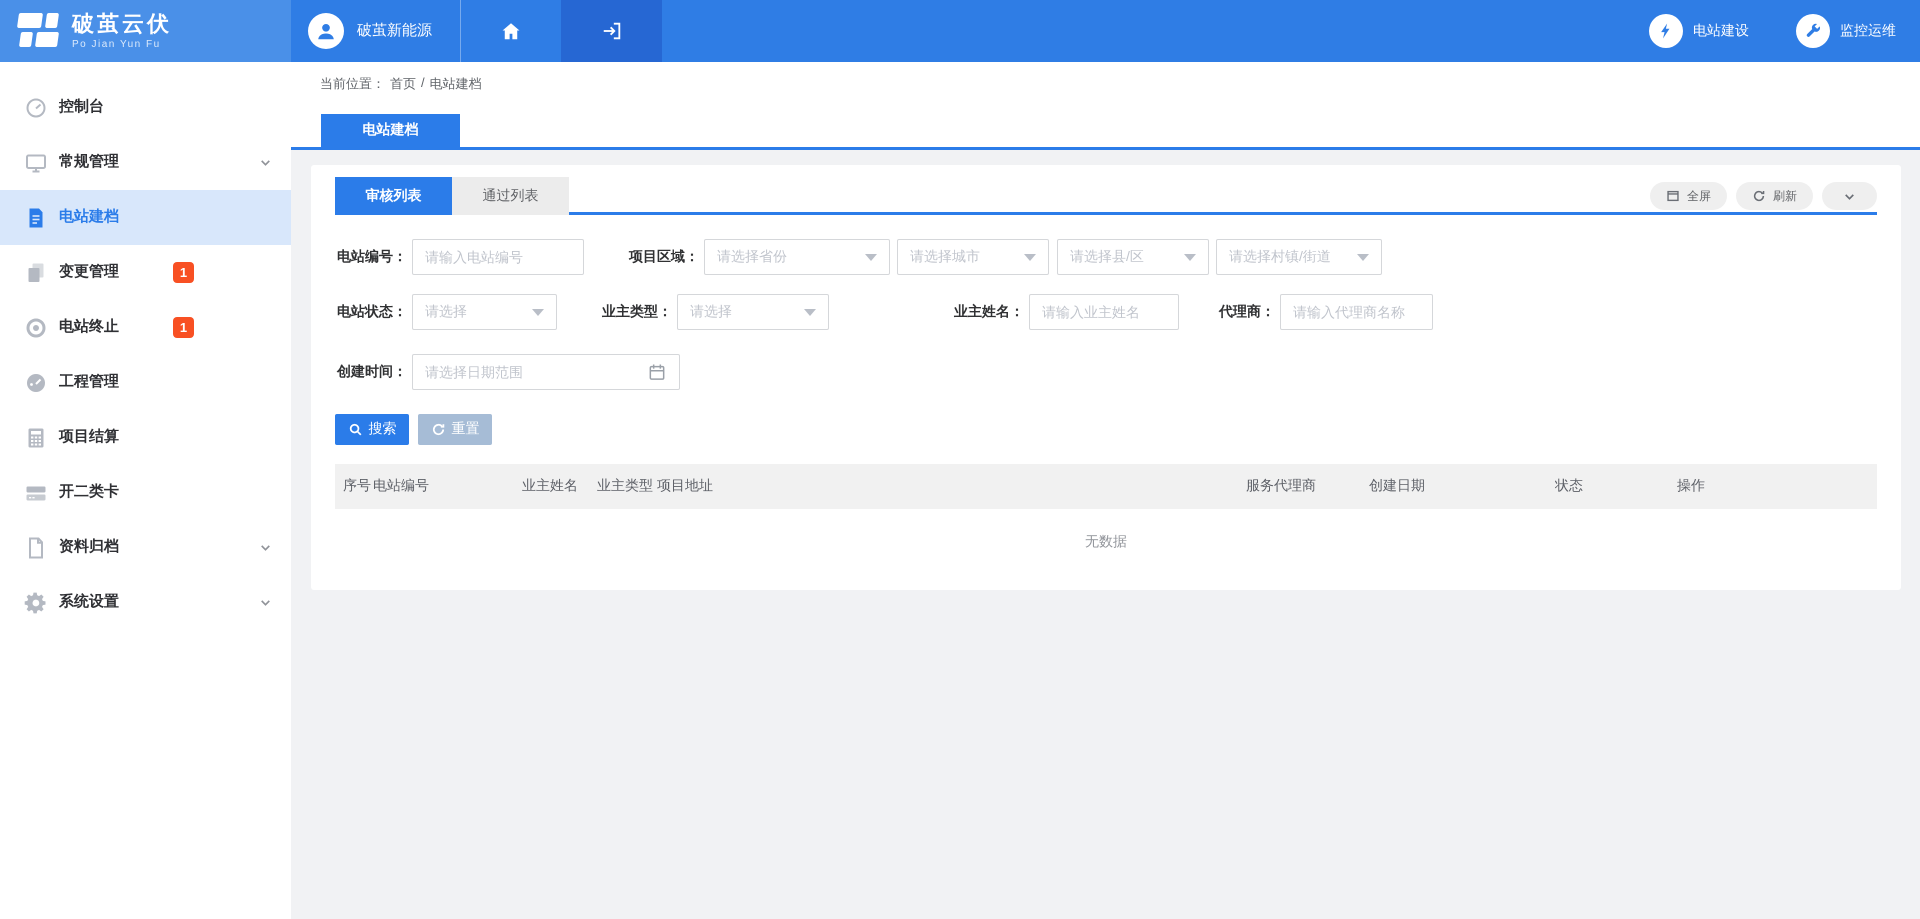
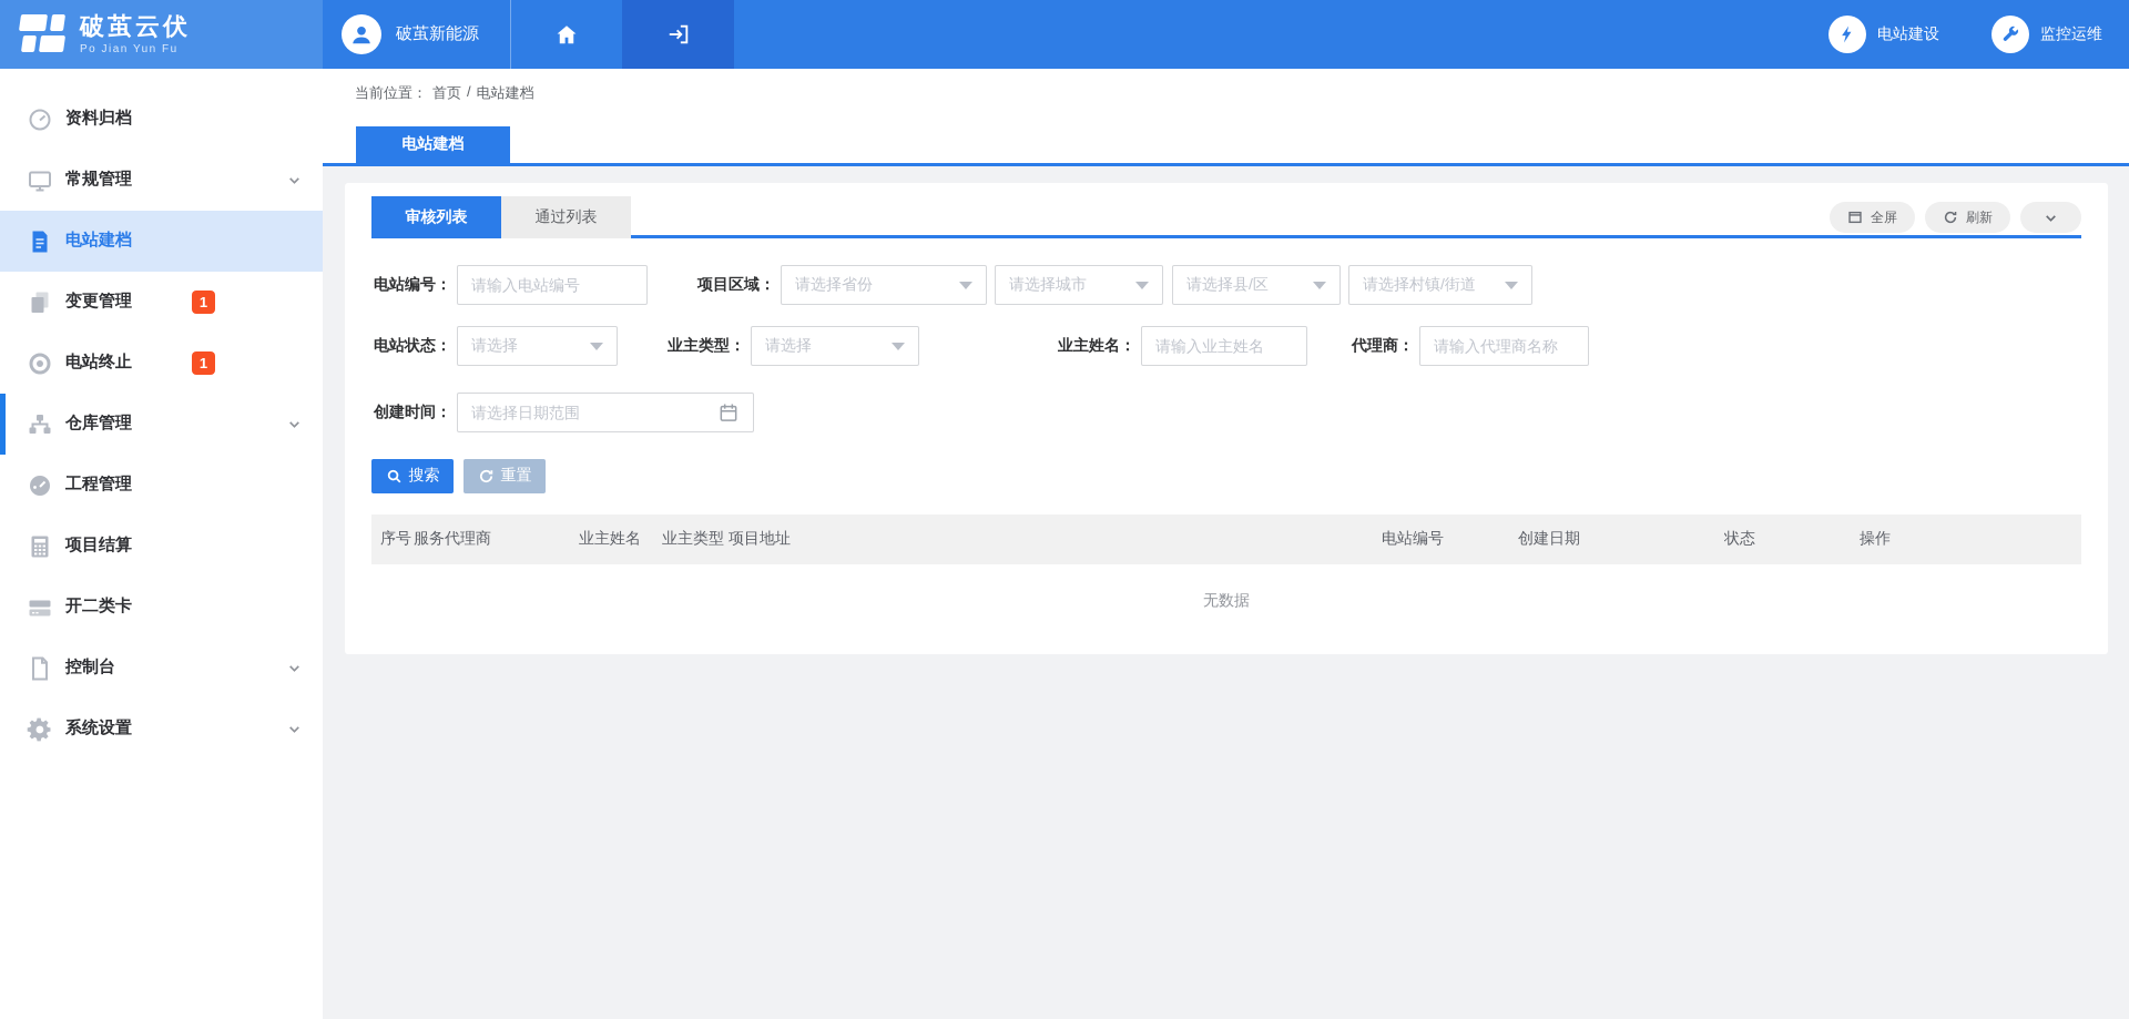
  破茧云伏
  Po Jian Yun Fu
  破茧新能源
  电站建设
  监控运维
- 控制台
+ 资料归档
  常规管理
  电站建档
  变更管理
  1
  电站终止
  1
+ 仓库管理
  工程管理
  项目结算
  开二类卡
- 资料归档
+ 控制台
  系统设置
  当前位置：
  首页
  /
  电站建档
  电站建档
  审核列表
  通过列表
  全屏
  刷新
  电站编号：
  请输入电站编号
  项目区域：
  请选择省份
  请选择城市
  请选择县/区
  请选择村镇/街道
  电站状态：
  请选择
  业主类型：
  请选择
  业主姓名：
  请输入业主姓名
  代理商：
  请输入代理商名称
  创建时间：
  请选择日期范围
  搜索
  重置
  序号
- 电站编号
+ 服务代理商
  业主姓名
  业主类型
  项目地址
- 服务代理商
+ 电站编号
  创建日期
  状态
  操作
  无数据
